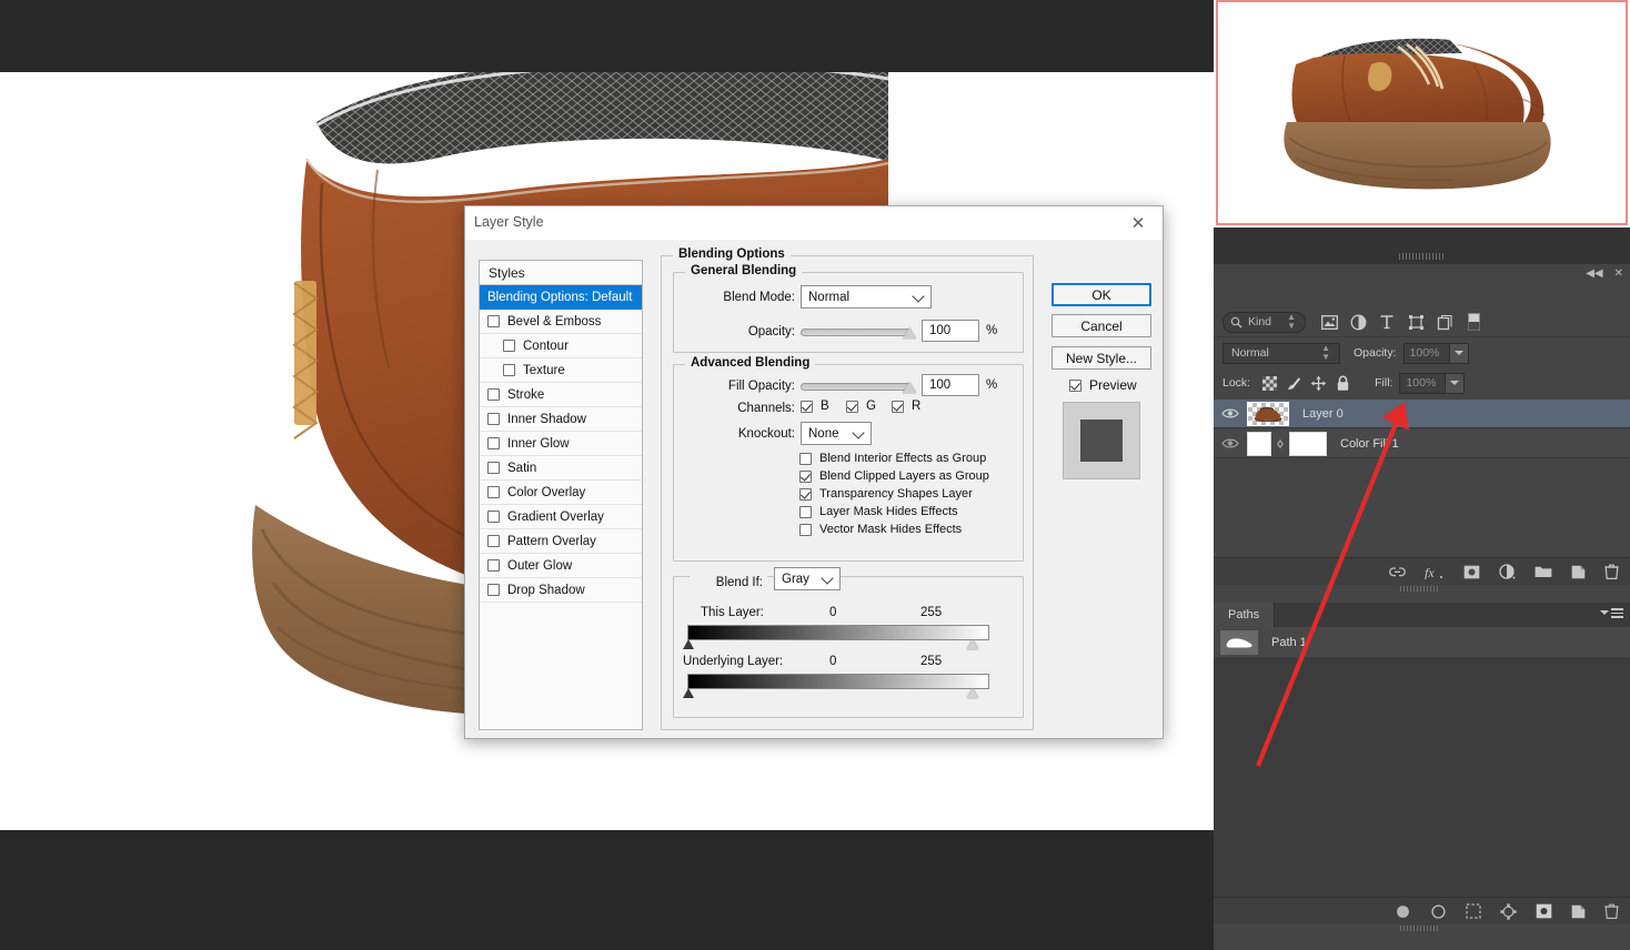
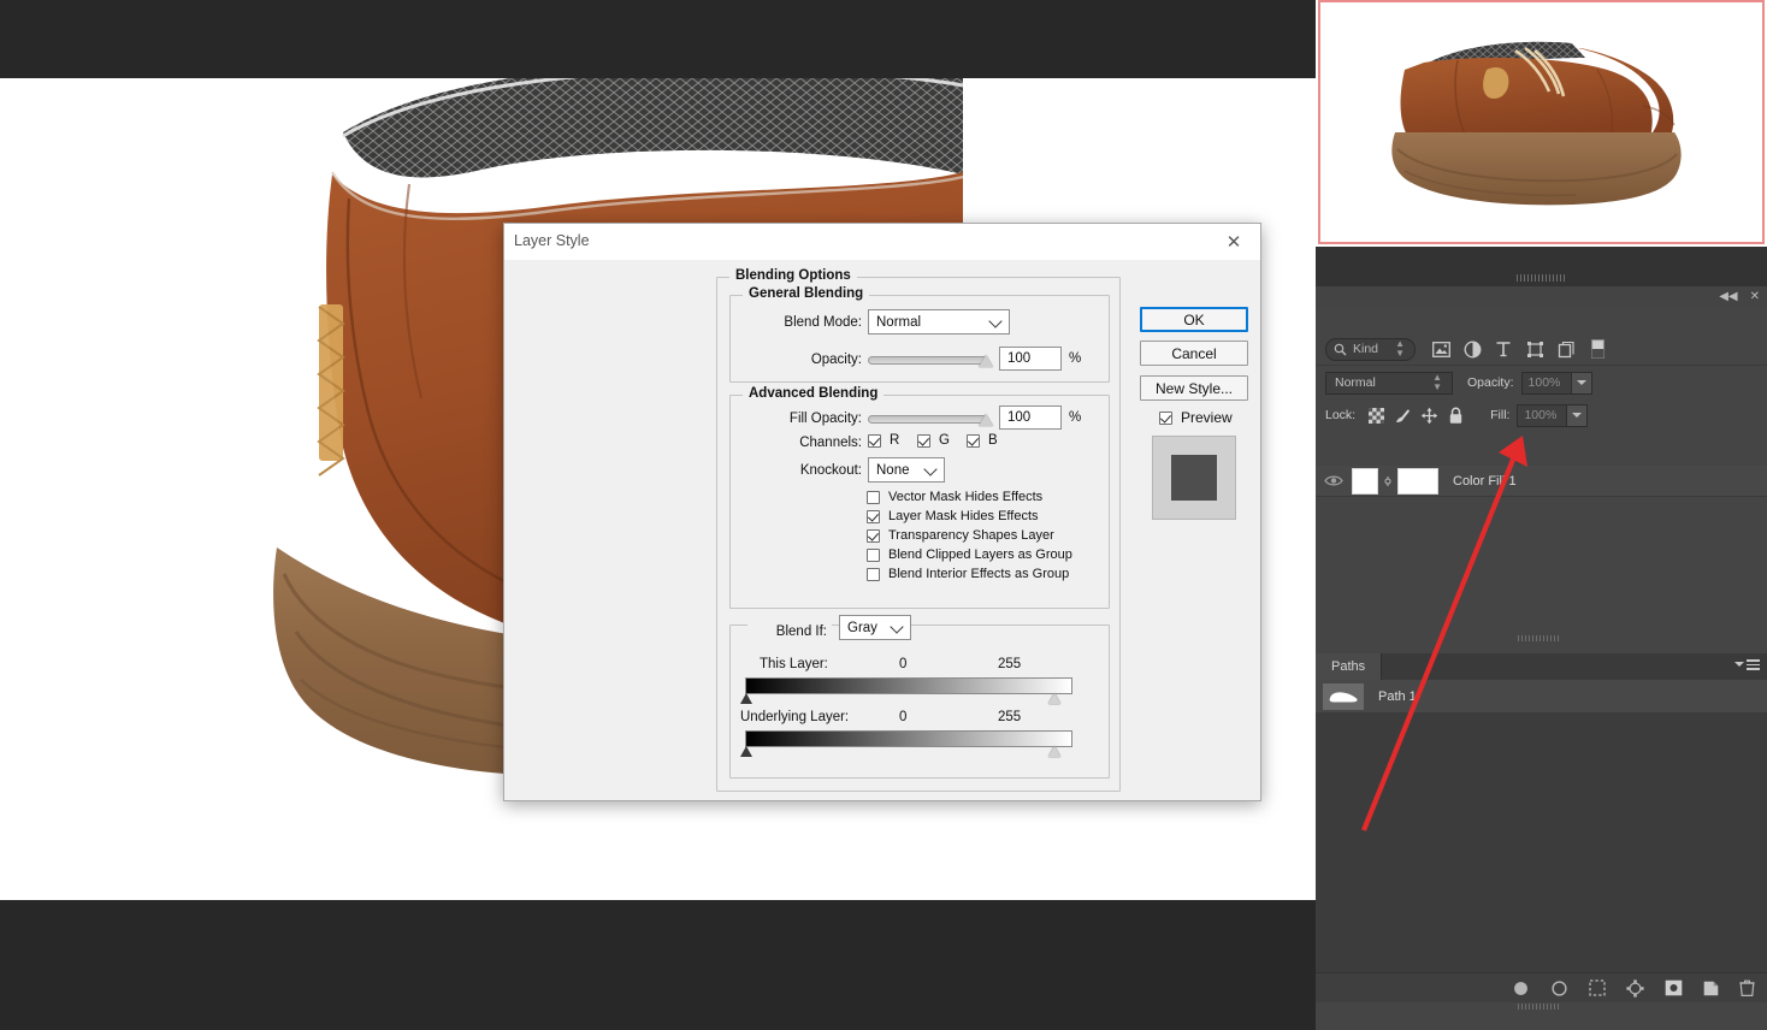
  Layer Style
  ✕
- Styles
- Blending Options: Default
- Bevel & Emboss
- Contour
- Texture
- Stroke
- Inner Shadow
- Inner Glow
- Satin
- Color Overlay
- Gradient Overlay
- Pattern Overlay
- Outer Glow
- Drop Shadow
  Blending Options
  General Blending
  Blend Mode:
  Normal
  Opacity:
  100
  %
  Advanced Blending
  Fill Opacity:
  100
  %
  Channels:
- B
+ R
  G
- R
+ B
  Knockout:
  None
- Blend Interior Effects as Group
+ Vector Mask Hides Effects
- Blend Clipped Layers as Group
+ Layer Mask Hides Effects
  Transparency Shapes Layer
- Layer Mask Hides Effects
+ Blend Clipped Layers as Group
- Vector Mask Hides Effects
+ Blend Interior Effects as Group
  Blend If:
  Gray
  This Layer:
  0
  255
  Underlying Layer:
  0
  255
  OK
  Cancel
  New Style...
  Preview
  ◀◀
  ✕
  Kind
  ▲
  ▼
  Normal
  ▲
  ▼
  Opacity:
  100%
  Lock:
  Fill:
  100%
- Layer 0
  Color Fil 1
- fx
  Paths
  Path 1
